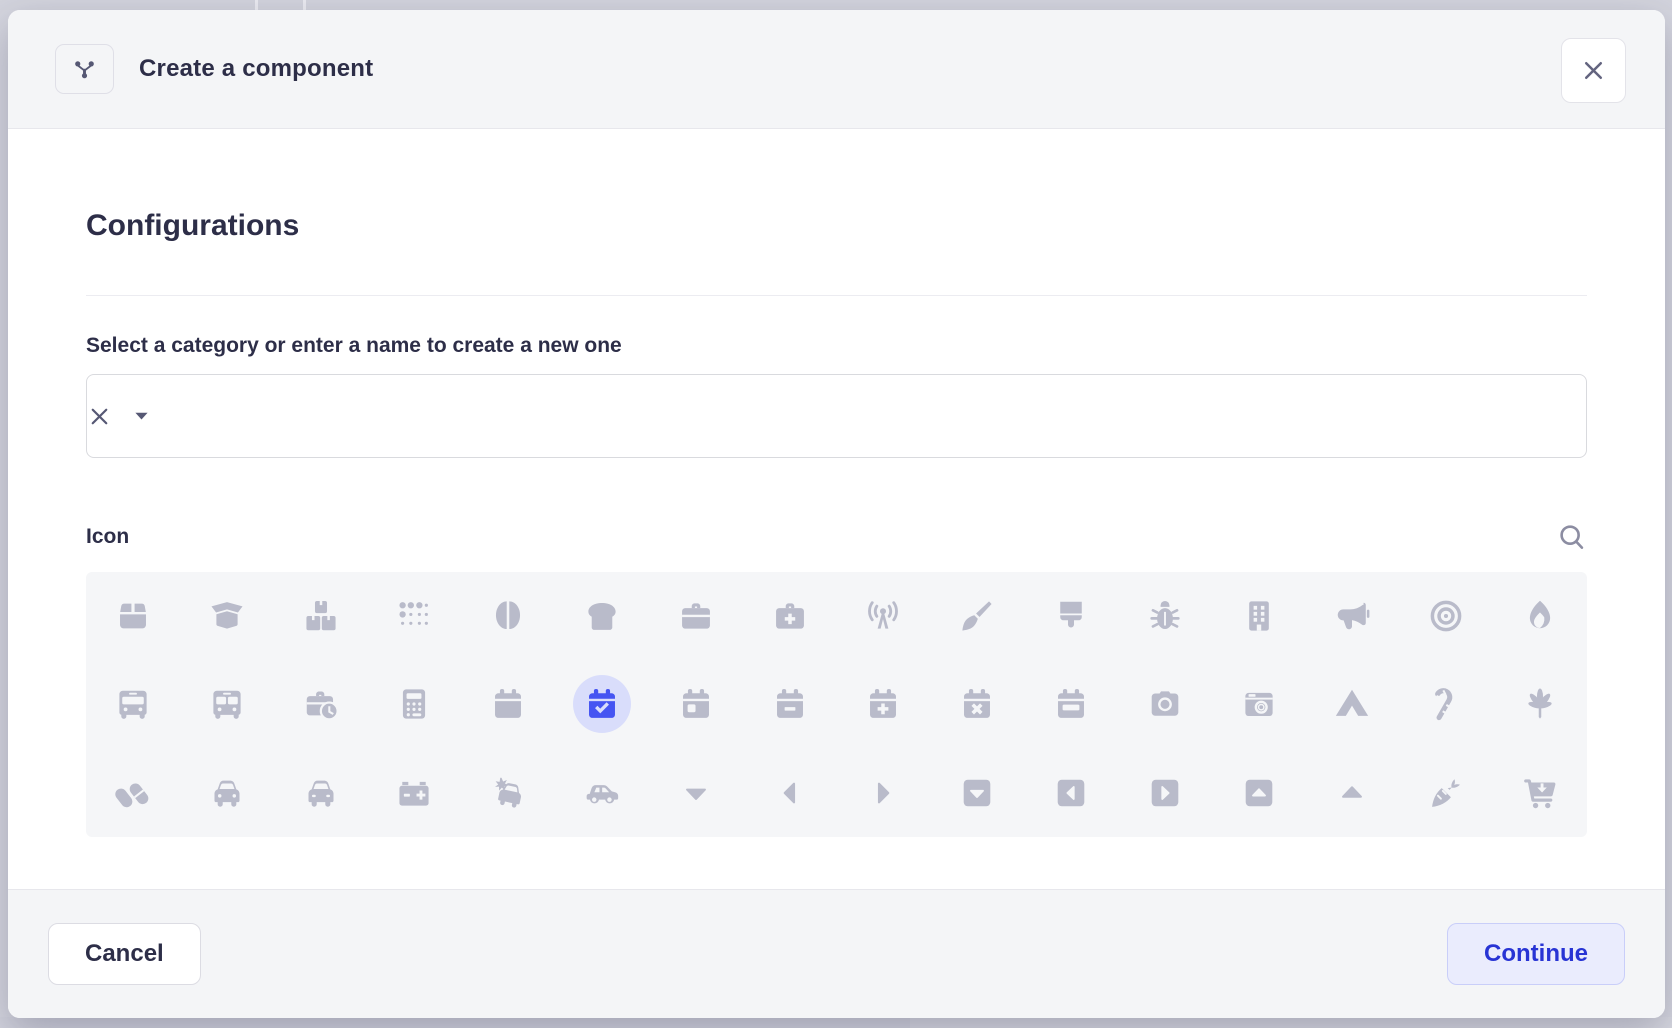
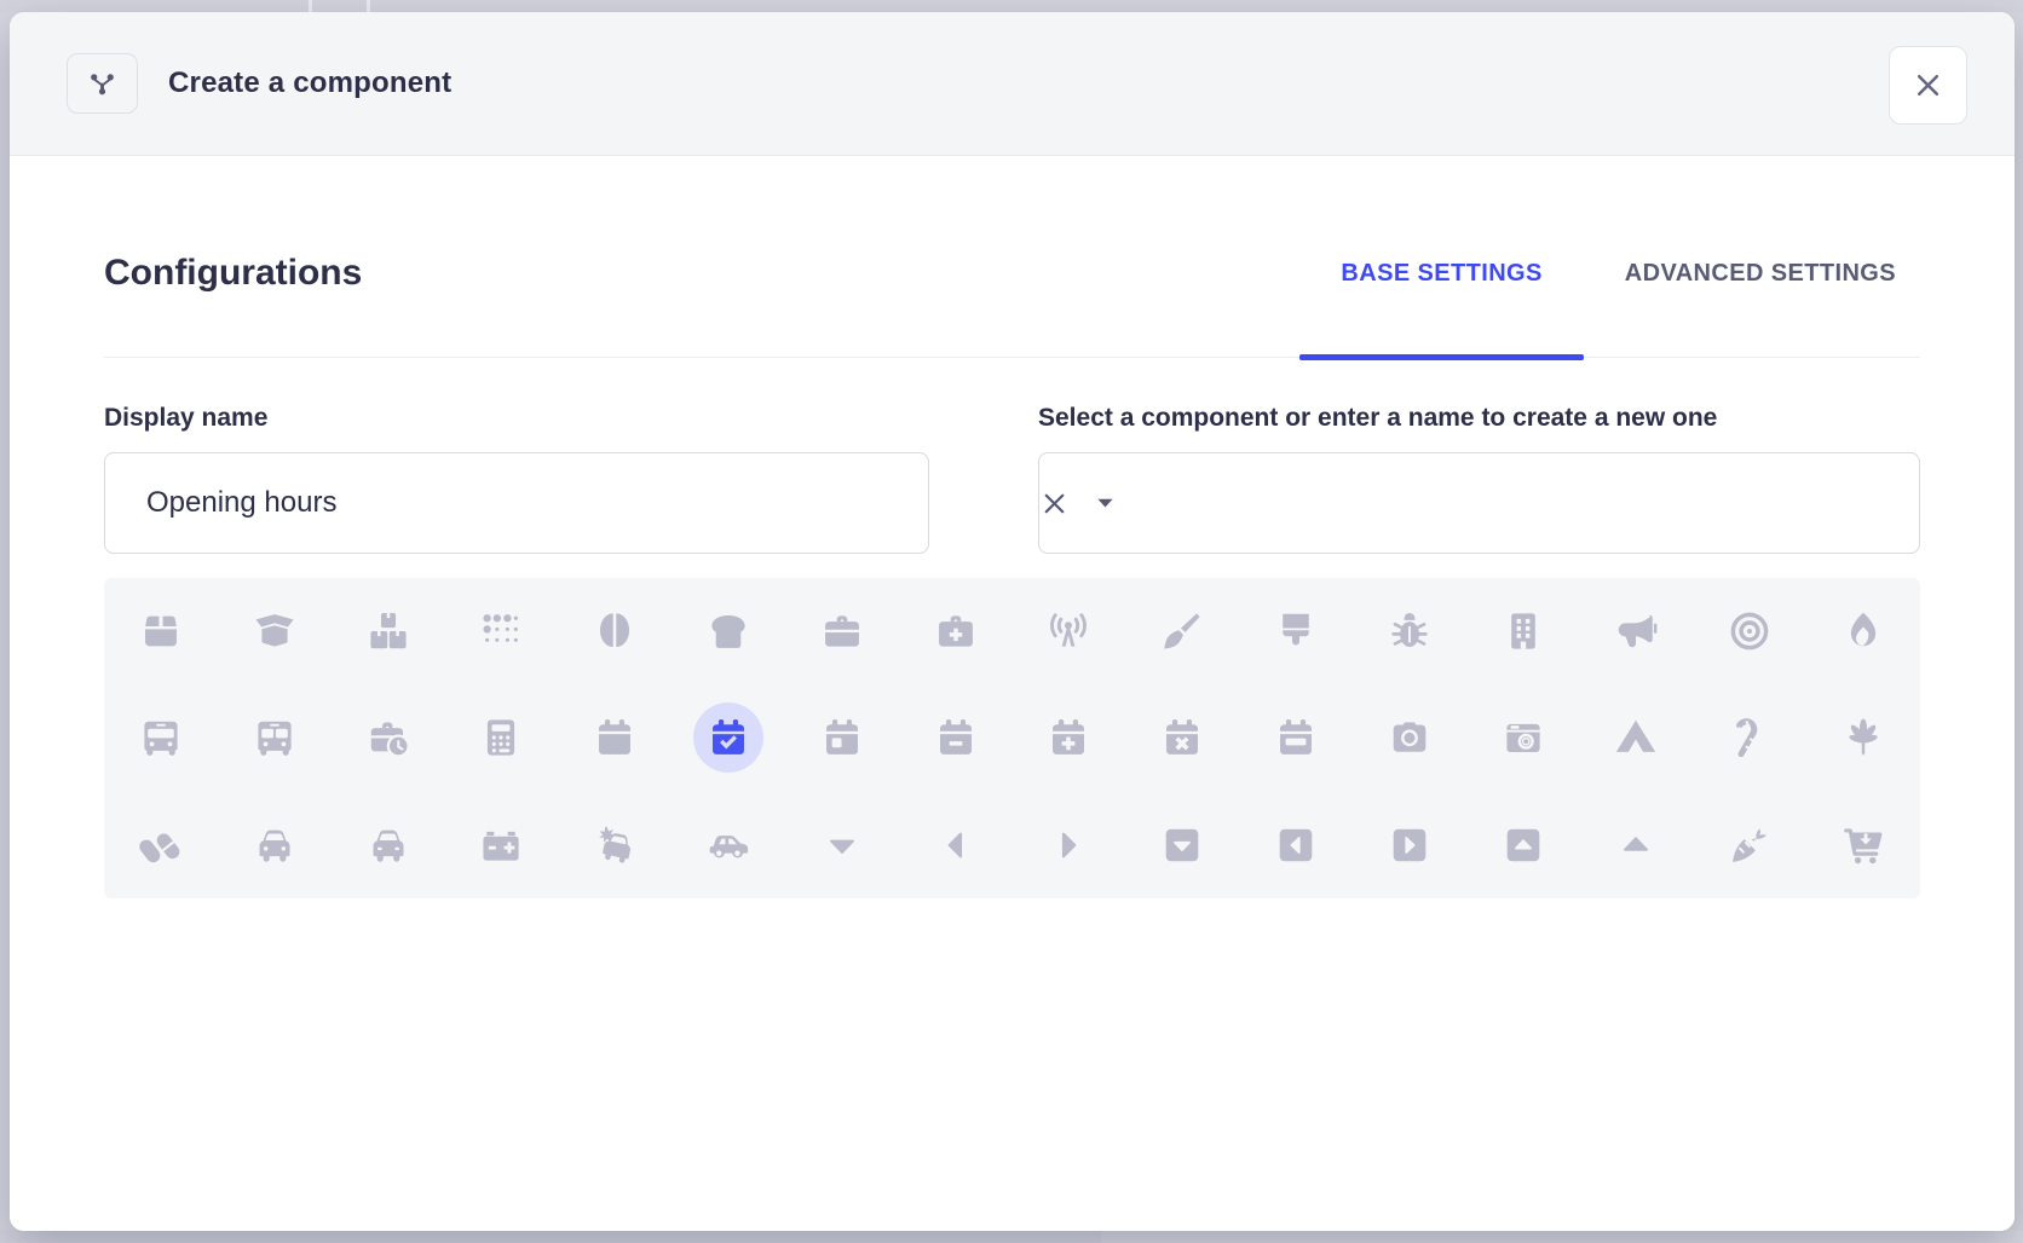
  Create a component
  Configurations
+ BASE SETTINGS
+ ADVANCED SETTINGS
+ Display name
+ Opening hours
- Select a category or enter a name to create a new one
+ Select a component or enter a name to create a new one
- Icon
- Cancel
- Continue
